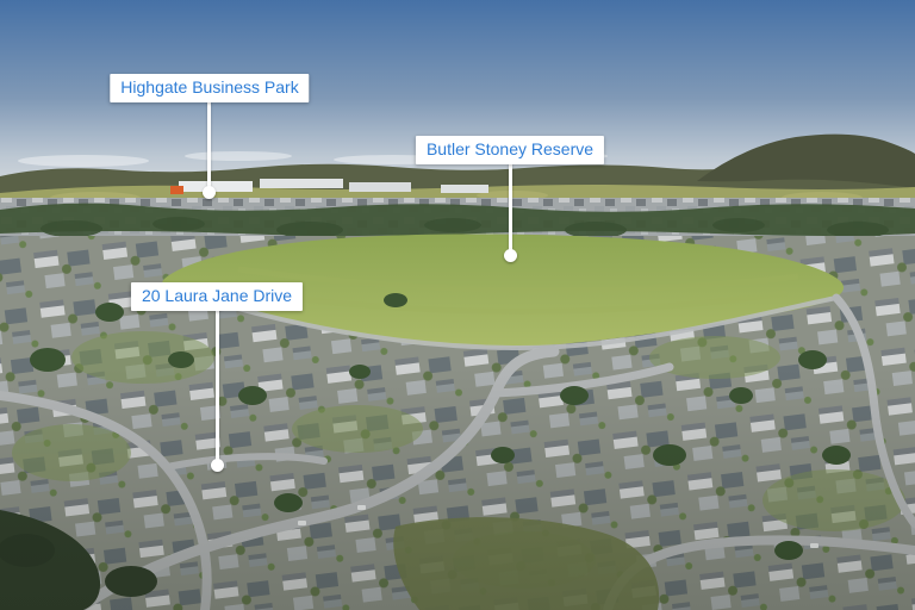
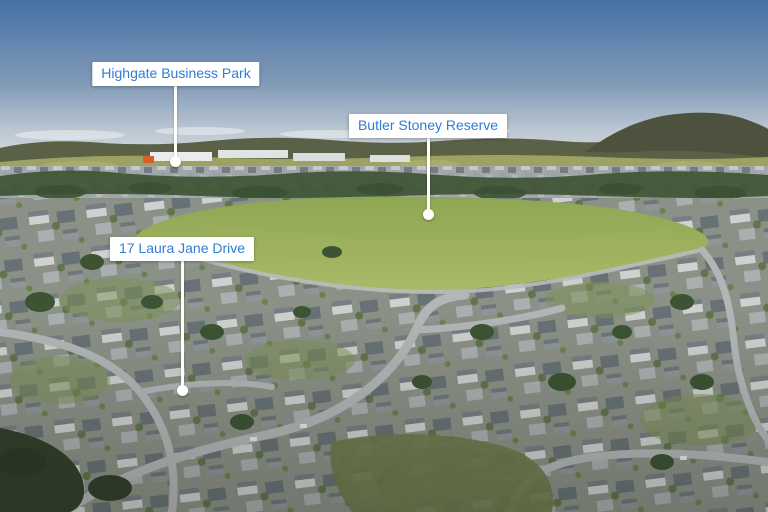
  Highgate Business Park
  Butler Stoney Reserve
- 20 Laura Jane Drive
+ 17 Laura Jane Drive
